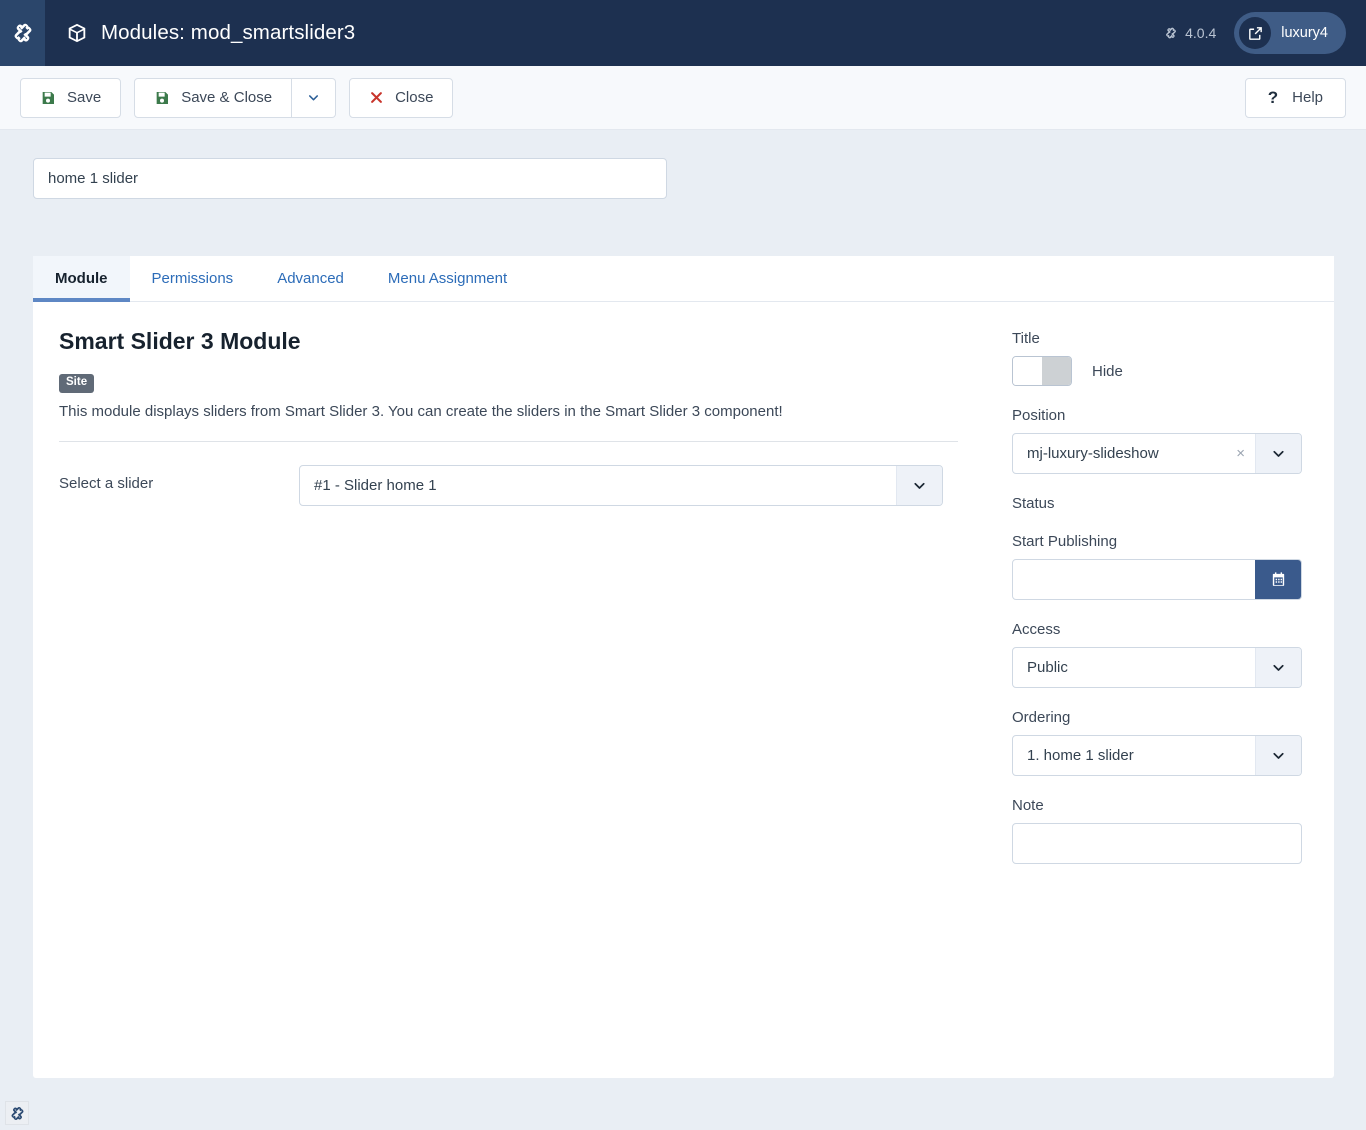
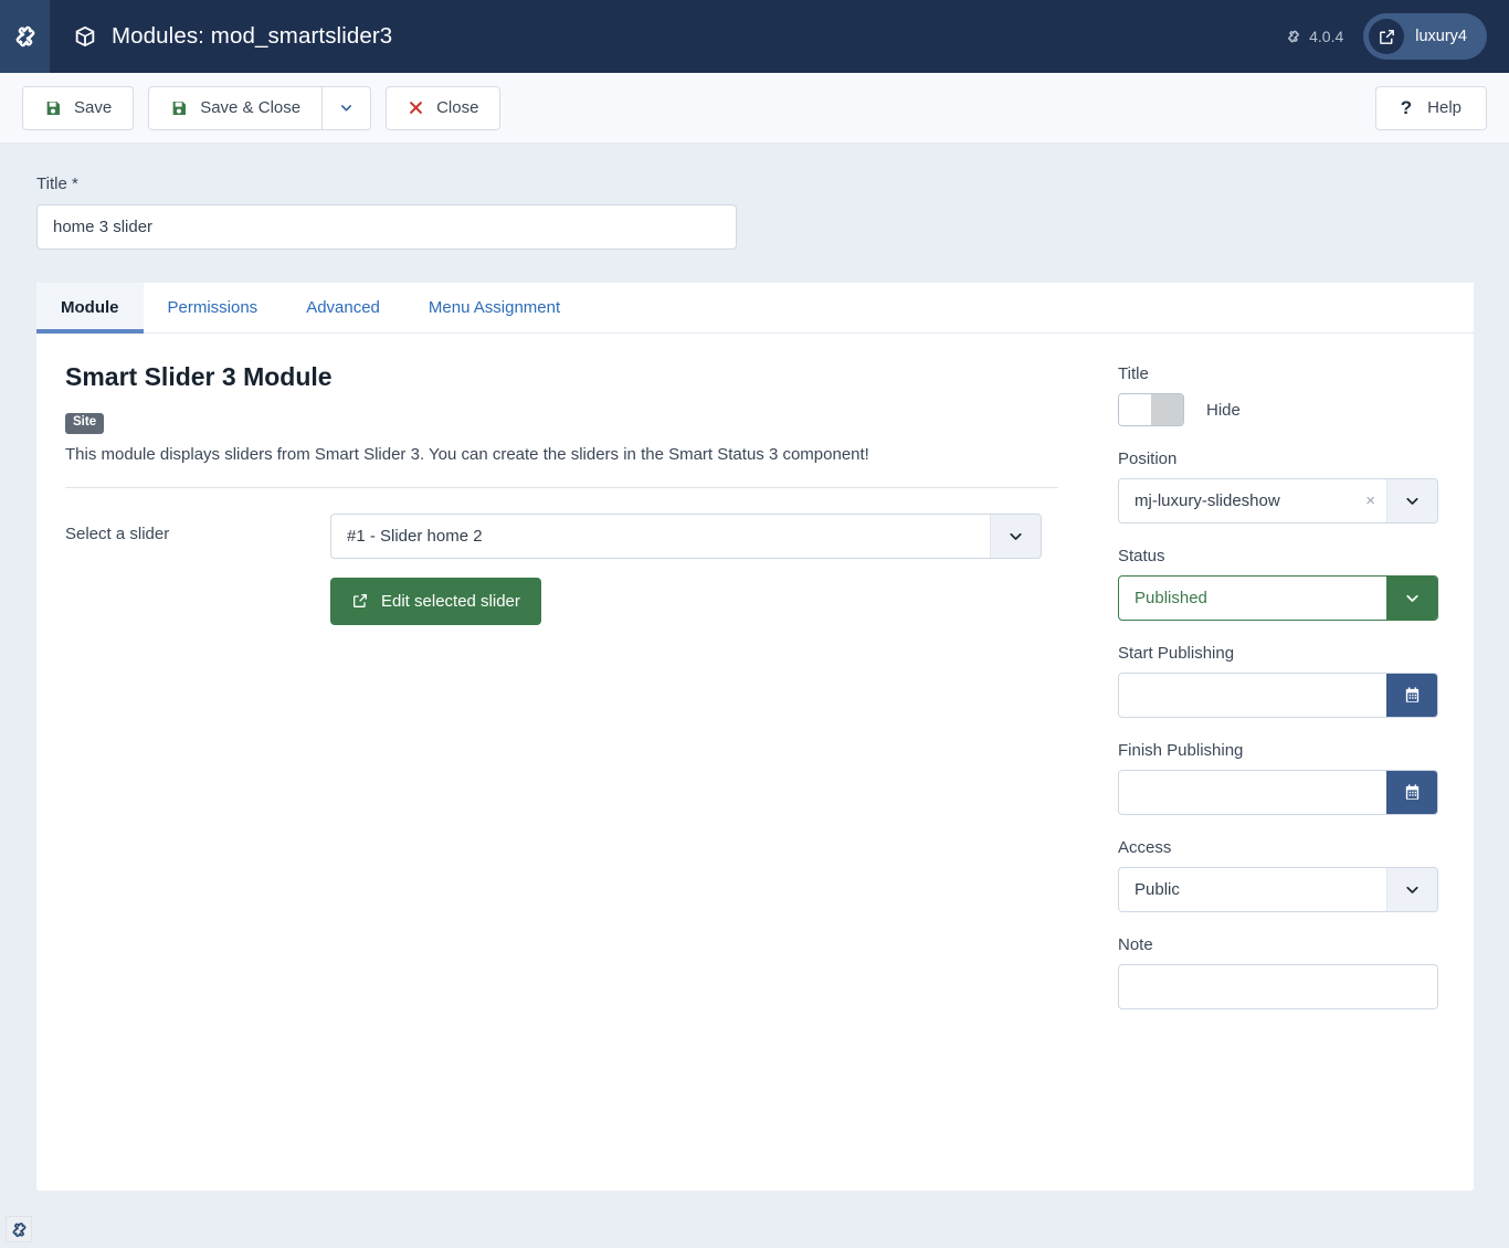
  Modules: mod_smartslider3
  4.0.4
  luxury4
  Save
  Save & Close
  Close
  ?
  Help
+ Title *
- home 1 slider
+ home 3 slider
  Module
  Permissions
  Advanced
  Menu Assignment
  Smart Slider 3 Module
  Site
- This module displays sliders from Smart Slider 3. You can create the sliders in the Smart Slider 3 component!
+ This module displays sliders from Smart Slider 3. You can create the sliders in the Smart Status 3 component!
  Select a slider
- #1 - Slider home 1
+ #1 - Slider home 2
+ Edit selected slider
  Title
  Hide
  Position
  mj-luxury-slideshow
  ×
  Status
+ Published
  Start Publishing
+ Finish Publishing
  Access
  Public
- Ordering
- 1. home 1 slider
  Note
